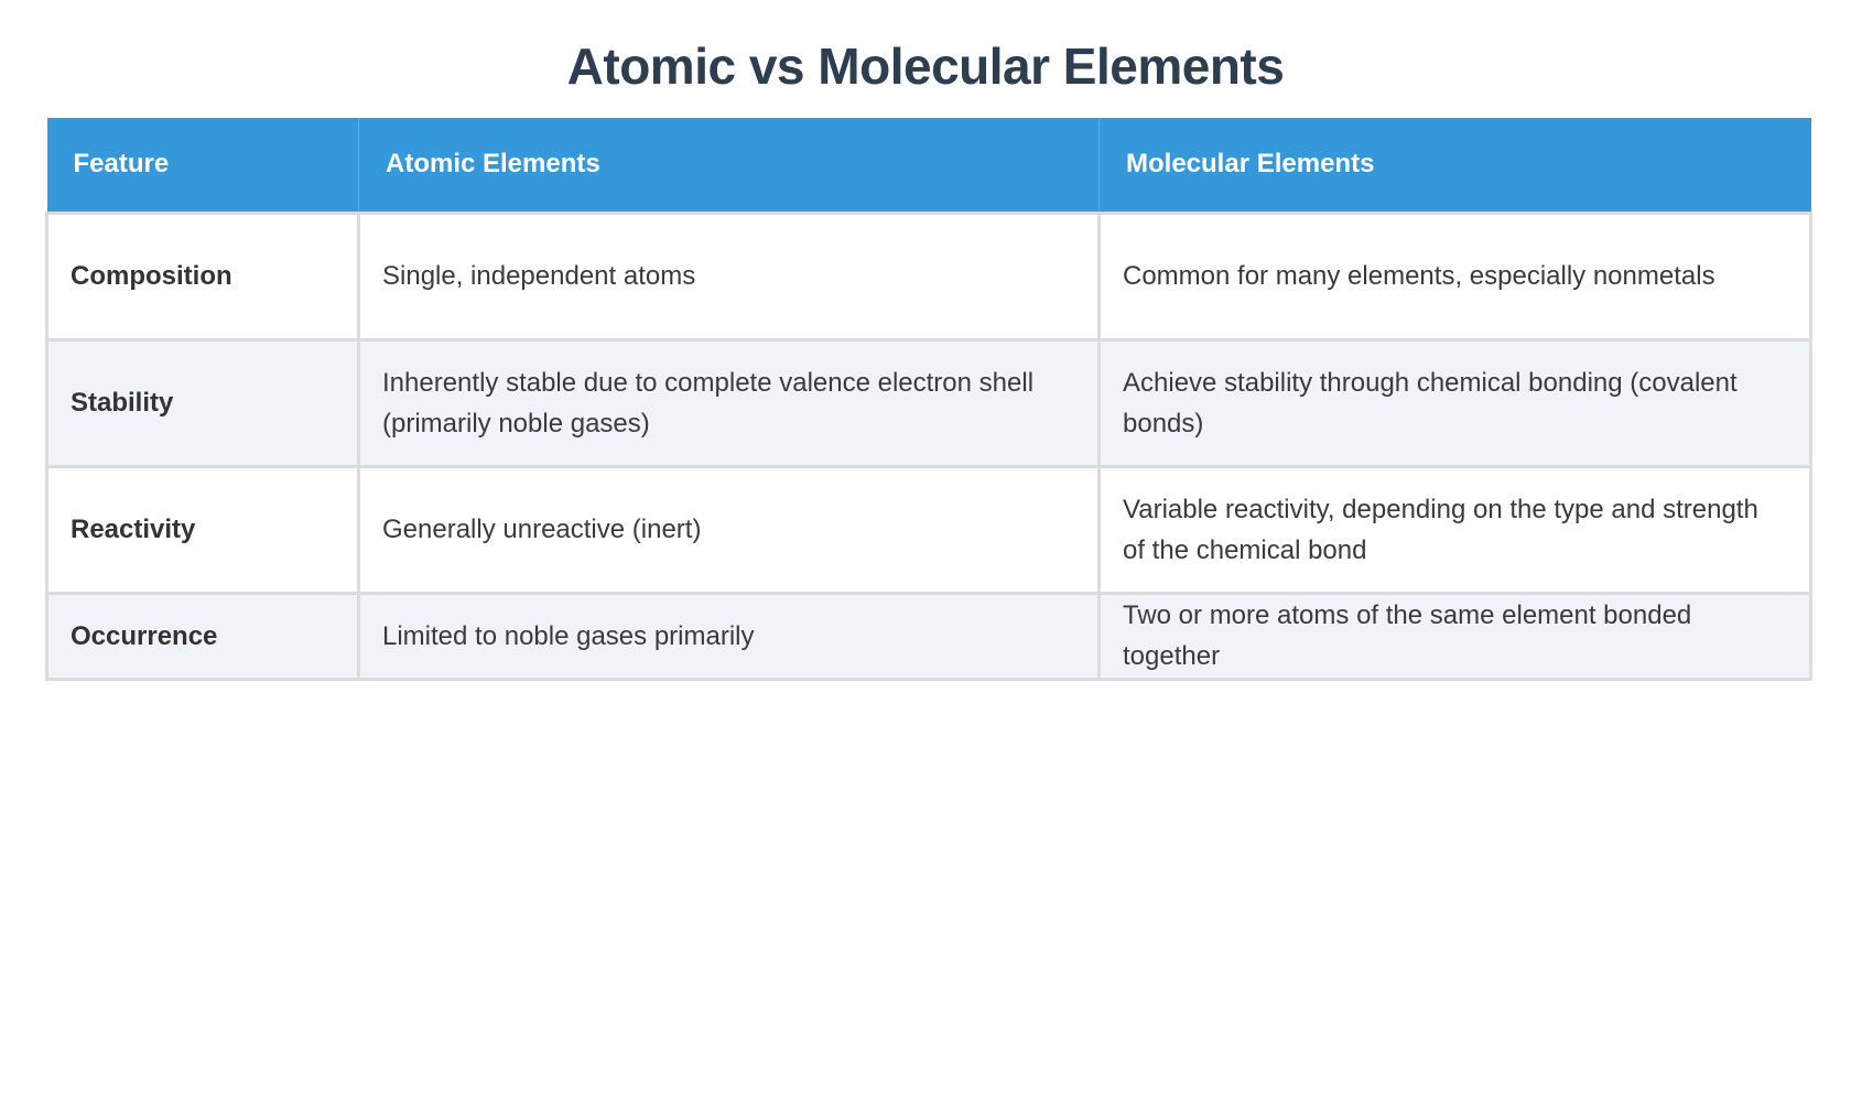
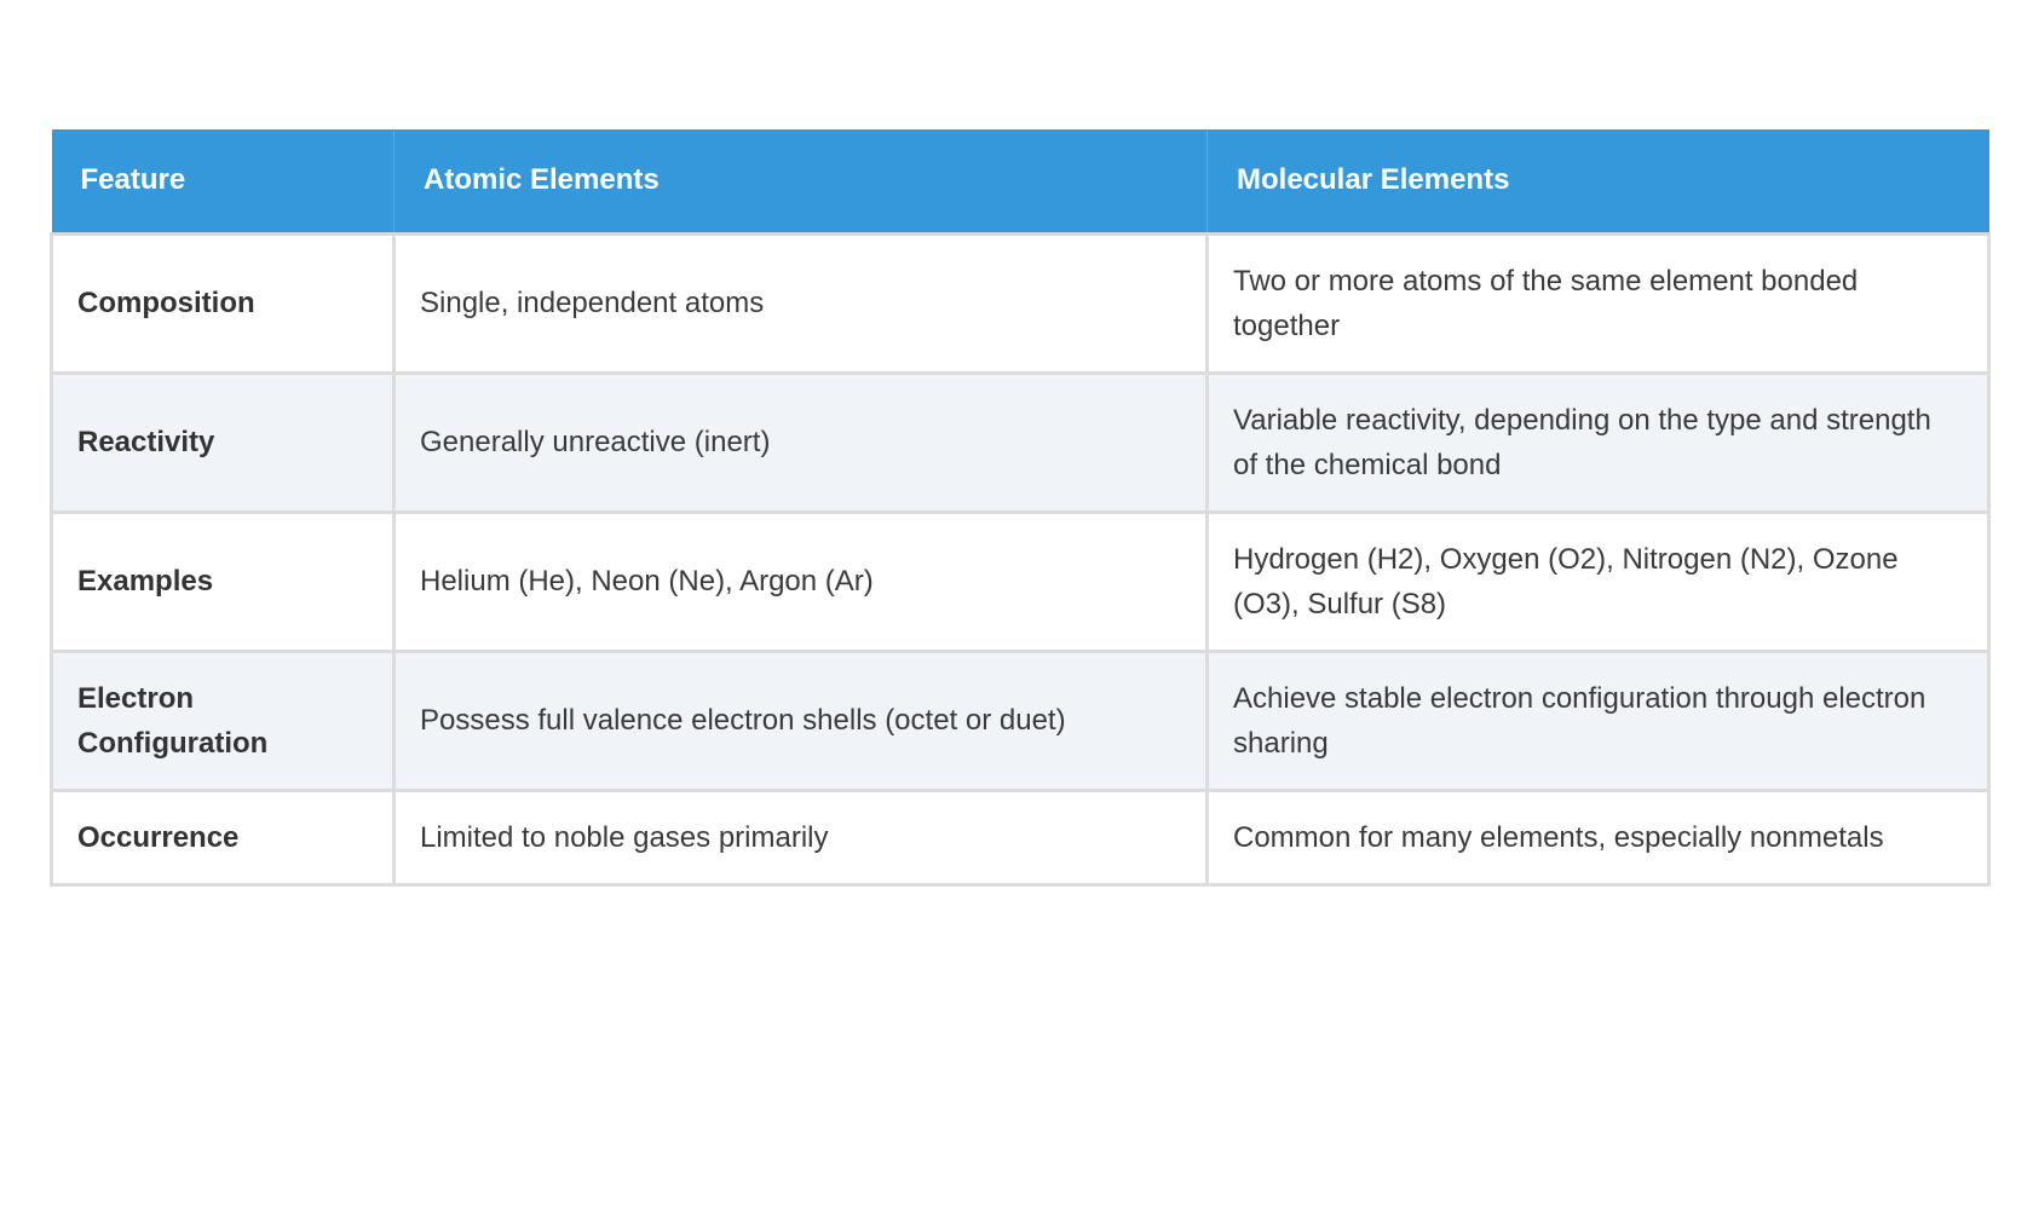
- Atomic vs Molecular Elements
  Feature	Atomic Elements	Molecular Elements
- Composition	Single, independent atoms	Common for many elements, especially nonmetals
+ Composition	Single, independent atoms	Two or more atoms of the same element bonded together
- Stability	Inherently stable due to complete valence electron shell (primarily noble gases)	Achieve stability through chemical bonding (covalent bonds)
  Reactivity	Generally unreactive (inert)	Variable reactivity, depending on the type and strength of the chemical bond
+ Examples	Helium (He), Neon (Ne), Argon (Ar)	Hydrogen (H2), Oxygen (O2), Nitrogen (N2), Ozone (O3), Sulfur (S8)
+ Electron Configuration	Possess full valence electron shells (octet or duet)	Achieve stable electron configuration through electron sharing
- Occurrence	Limited to noble gases primarily	Two or more atoms of the same element bonded together
+ Occurrence	Limited to noble gases primarily	Common for many elements, especially nonmetals
